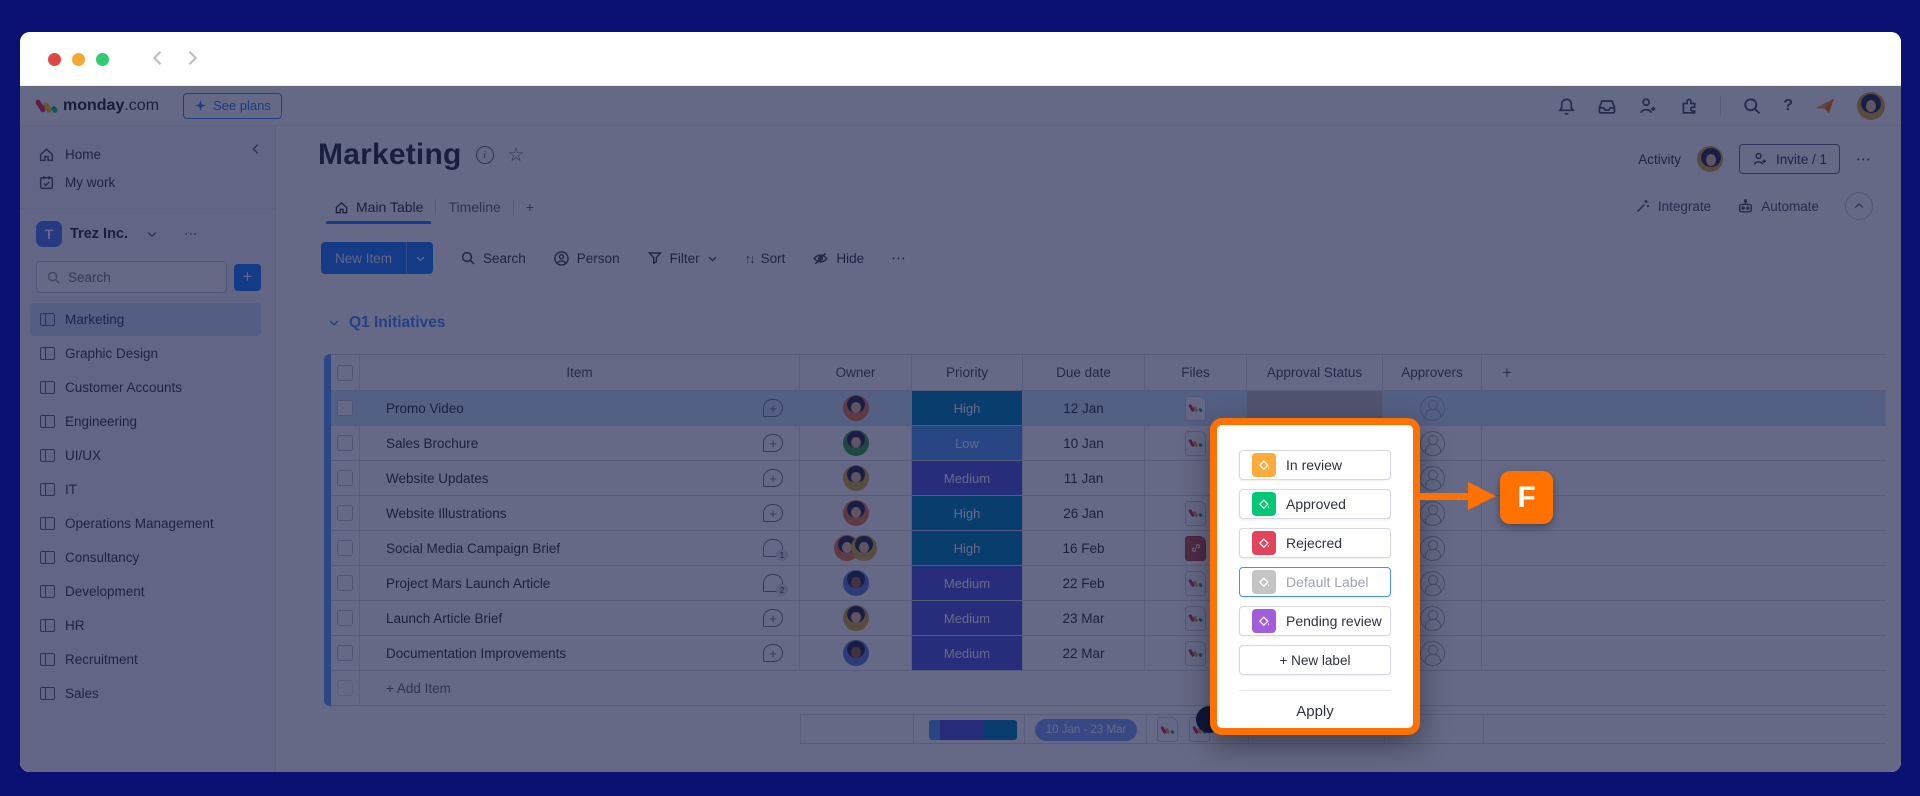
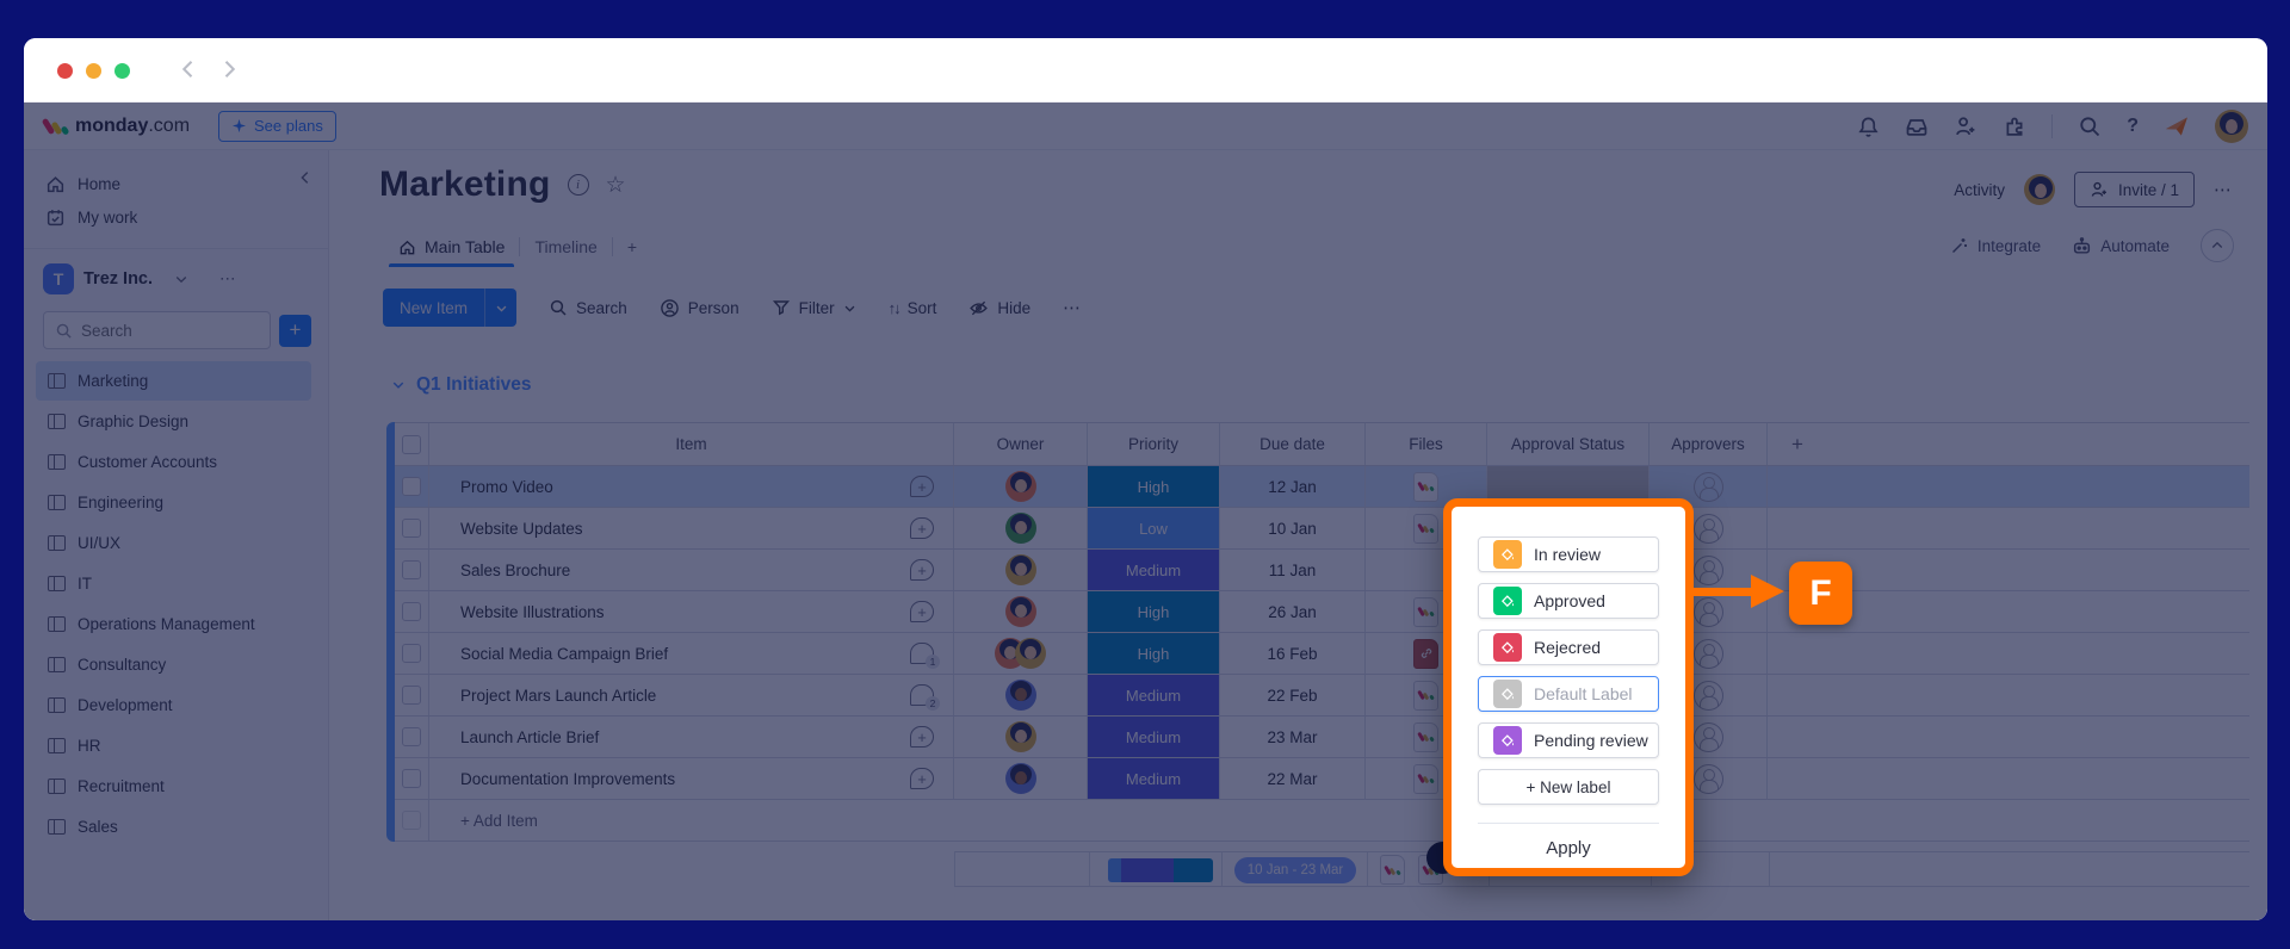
  monday.com
  See plans
  ?
  Home
  My work
  T
  Trez Inc.
  ⋯
  Search
  +
  Marketing
  Graphic Design
  Customer Accounts
  Engineering
  UI/UX
  IT
  Operations Management
  Consultancy
  Development
  HR
  Recruitment
  Sales
  Marketing
  i
  ☆
  Activity
  Invite / 1
  ⋯
  Main Table
  Timeline
  +
  Integrate
  Automate
  New Item
  Search
  Person
  Filter
  ↑↓
  Sort
  Hide
  ⋯
  Q1 Initiatives
  Item
  Owner
  Priority
  Due date
  Files
  Approval Status
  Approvers
  +
  Promo Video
  +
  High
  12 Jan
- Sales Brochure
+ Website Updates
  +
  Low
  10 Jan
- Website Updates
+ Sales Brochure
  +
  Medium
  11 Jan
  Website Illustrations
  +
  High
  26 Jan
  Social Media Campaign Brief
  1
  High
  16 Feb
  Project Mars Launch Article
  2
  Medium
  22 Feb
  Launch Article Brief
  +
  Medium
  23 Mar
  Documentation Improvements
  +
  Medium
  22 Mar
  + Add Item
  10 Jan - 23 Mar
  In review
  Approved
  Rejecred
  Default Label
  Pending review
  + New label
  Apply
  F
